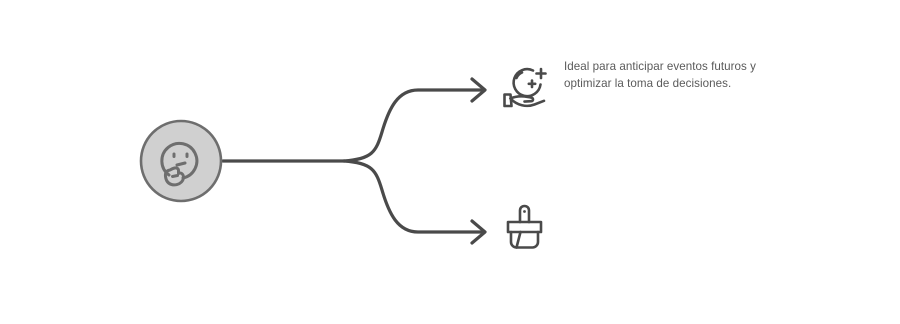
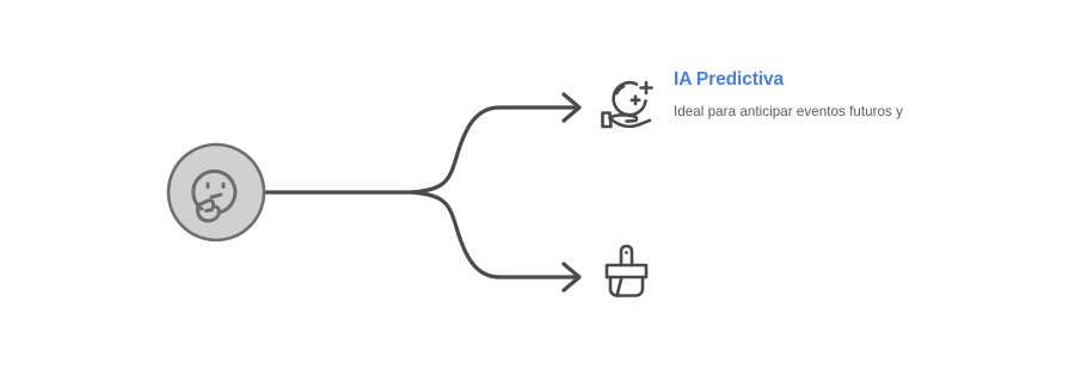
+ IA Predictiva
  Ideal para anticipar eventos futuros y
- optimizar la toma de decisiones.
